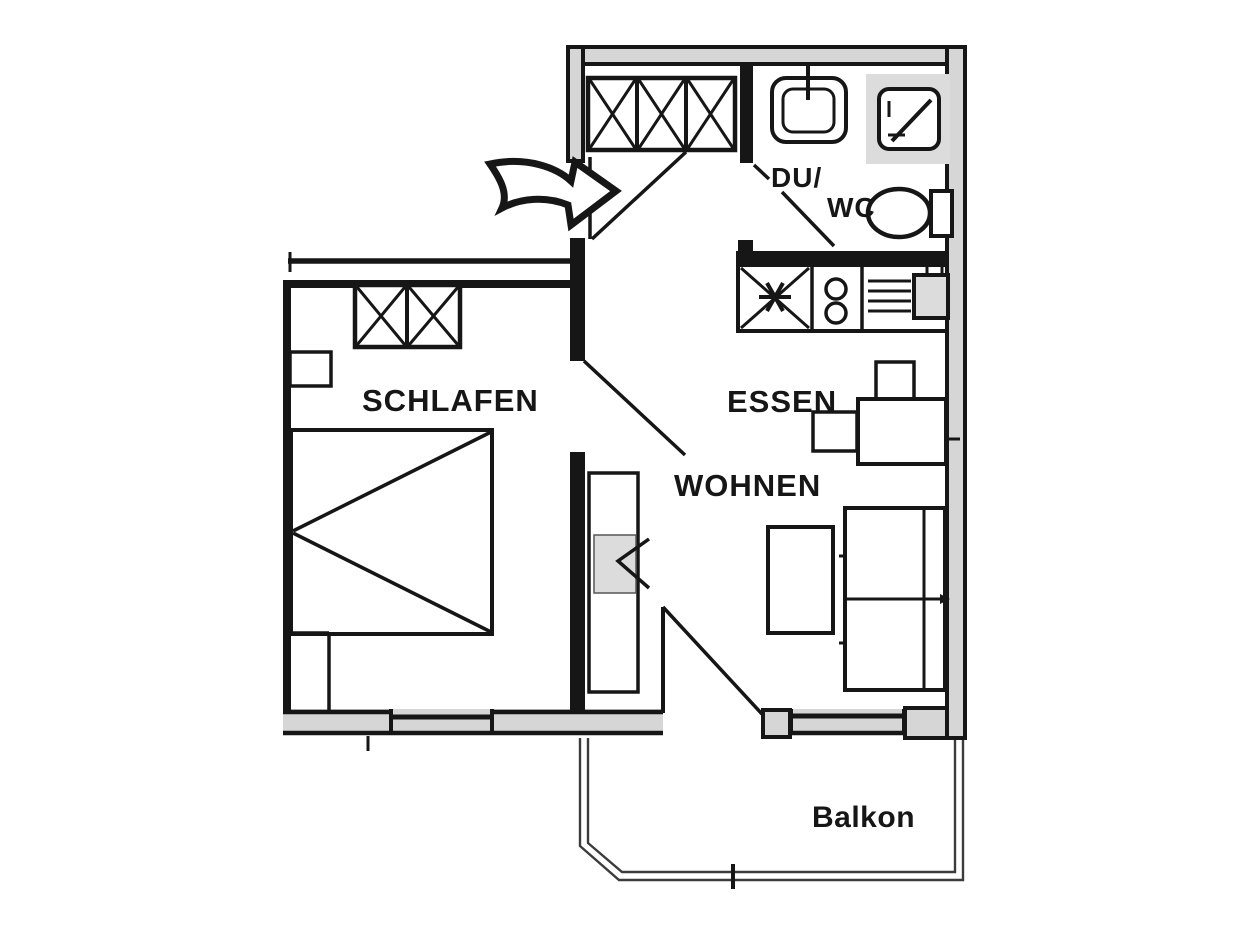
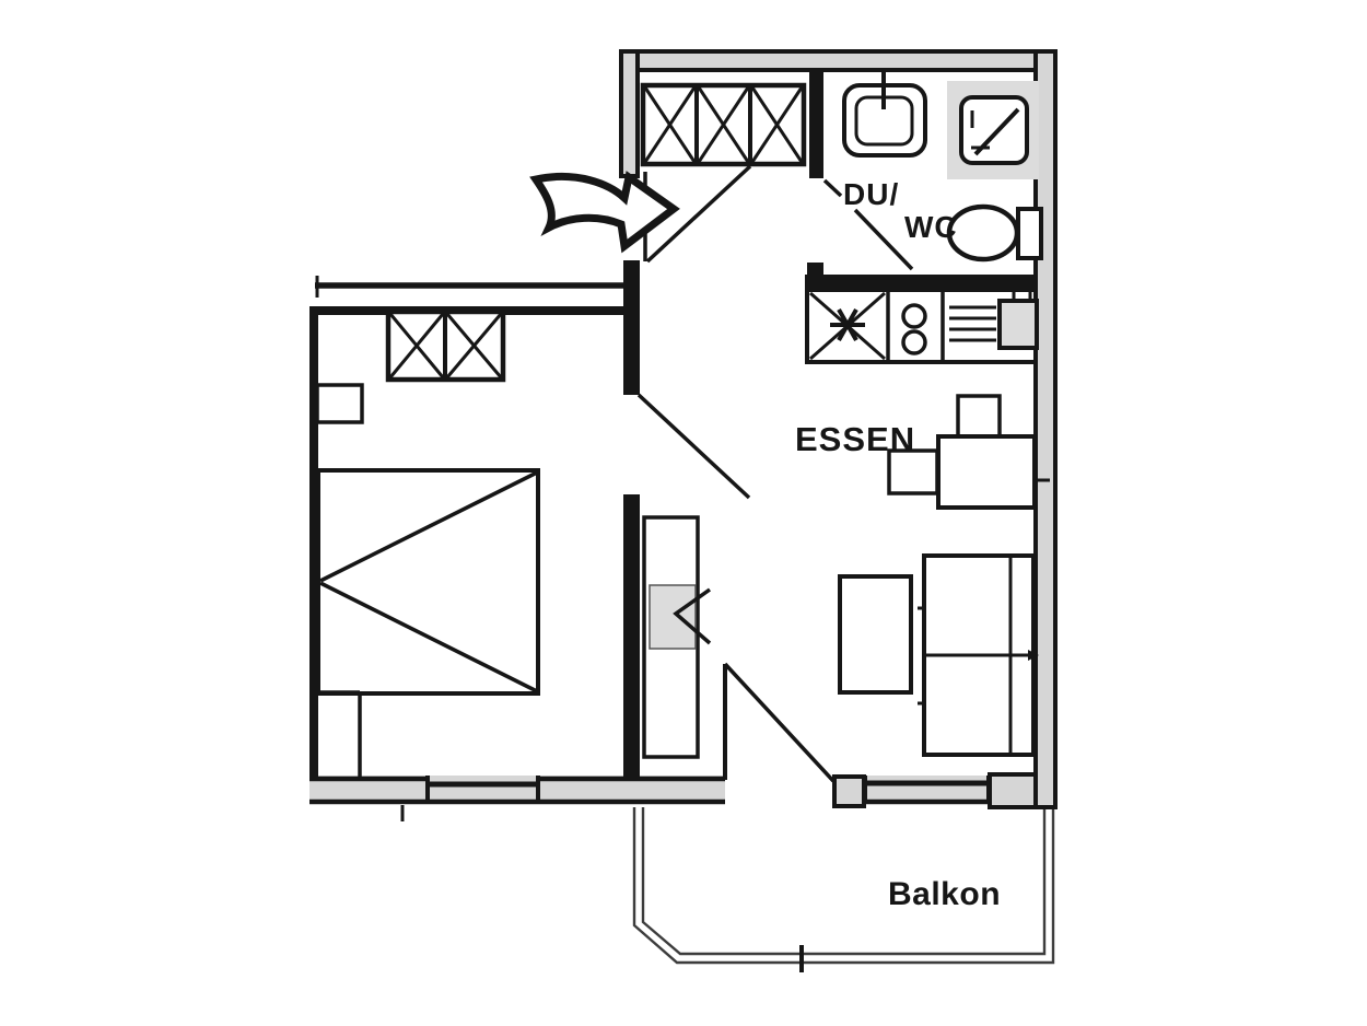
- SCHLAFEN
- WOHNEN
  ESSEN
  DU/
  WC
  Balkon
